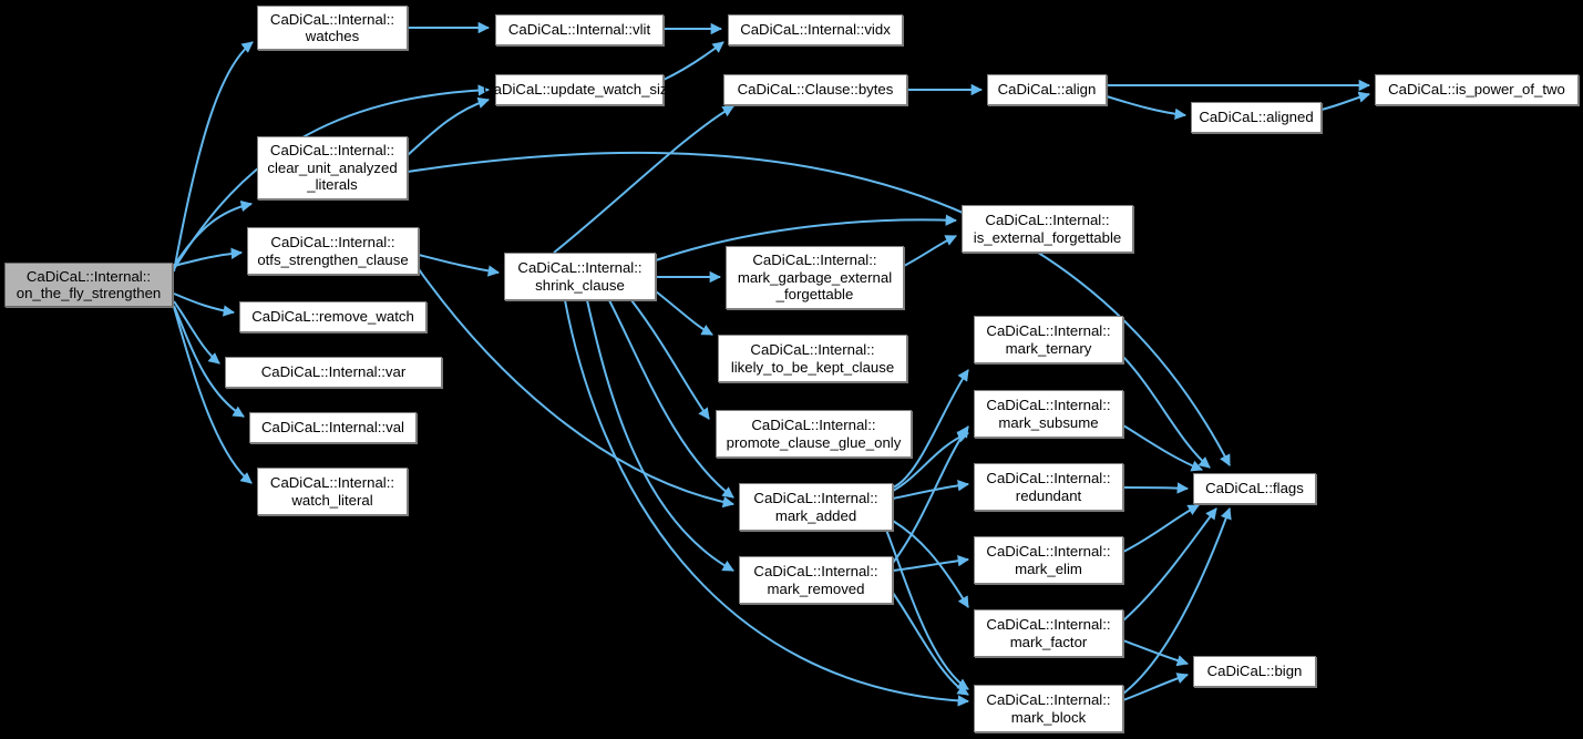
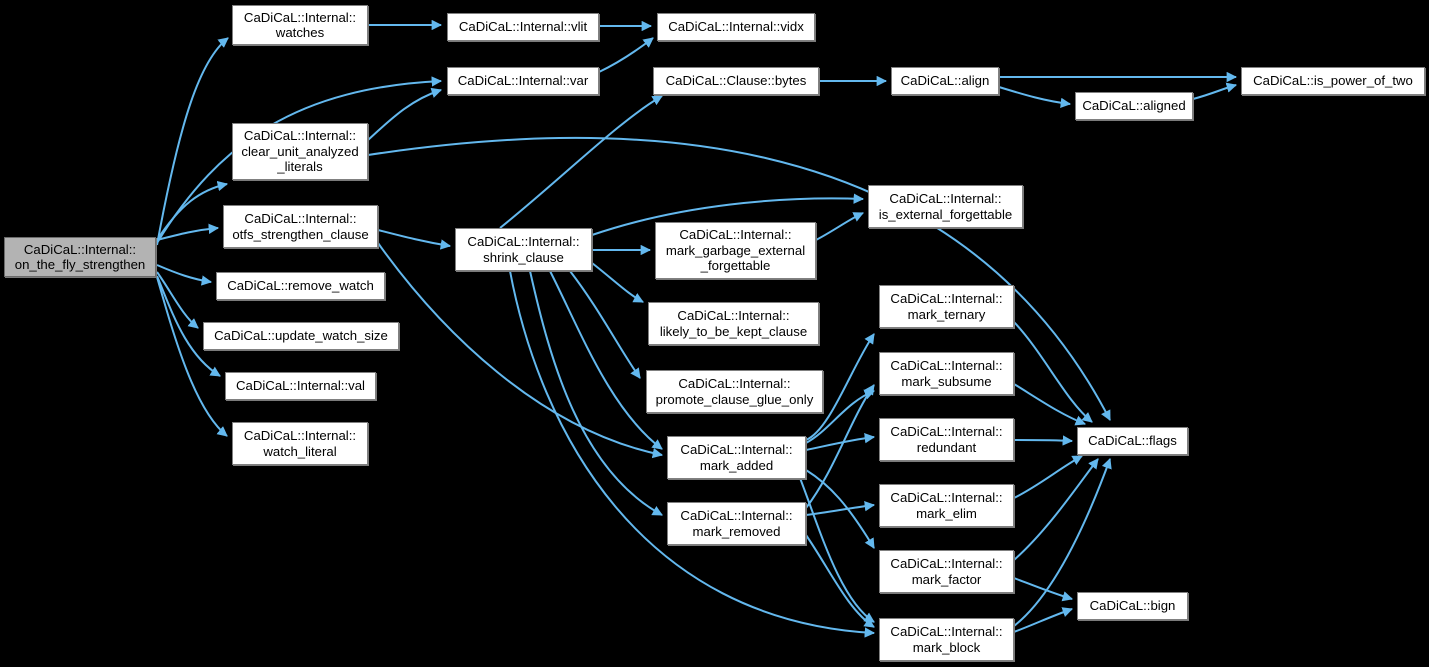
  CaDiCaL::Internal::
  on_the_fly_strengthen
  CaDiCaL::Internal::
  watches
  CaDiCaL::Internal::vlit
  CaDiCaL::Internal::vidx
- CaDiCaL::update_watch_size
+ CaDiCaL::Internal::var
  CaDiCaL::Clause::bytes
  CaDiCaL::align
  CaDiCaL::aligned
  CaDiCaL::is_power_of_two
  CaDiCaL::Internal::
  clear_unit_analyzed
  _literals
  CaDiCaL::Internal::
  otfs_strengthen_clause
  CaDiCaL::Internal::
  shrink_clause
  CaDiCaL::remove_watch
- CaDiCaL::Internal::var
+ CaDiCaL::update_watch_size
  CaDiCaL::Internal::val
  CaDiCaL::Internal::
  watch_literal
  CaDiCaL::Internal::
  is_external_forgettable
  CaDiCaL::Internal::
  mark_garbage_external
  _forgettable
  CaDiCaL::Internal::
  likely_to_be_kept_clause
  CaDiCaL::Internal::
  promote_clause_glue_only
  CaDiCaL::Internal::
  mark_added
  CaDiCaL::Internal::
  mark_removed
  CaDiCaL::Internal::
  mark_ternary
  CaDiCaL::Internal::
  mark_subsume
  CaDiCaL::Internal::
  redundant
  CaDiCaL::Internal::
  mark_elim
  CaDiCaL::Internal::
  mark_factor
  CaDiCaL::Internal::
  mark_block
  CaDiCaL::flags
  CaDiCaL::bign
